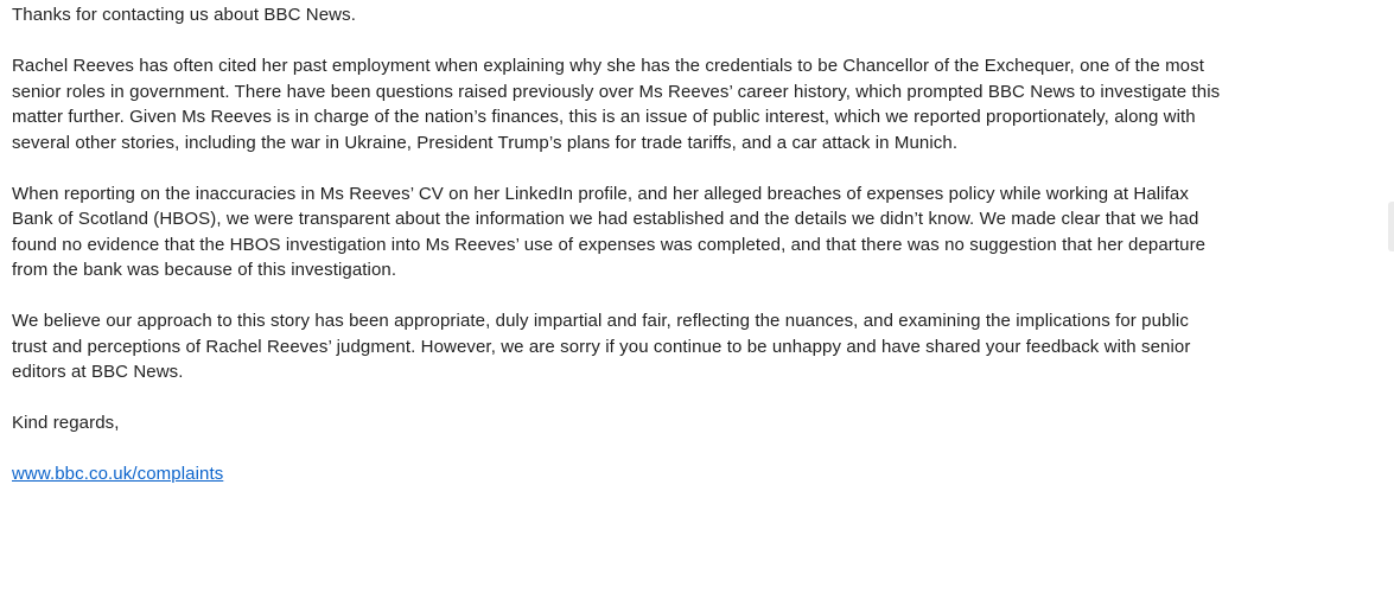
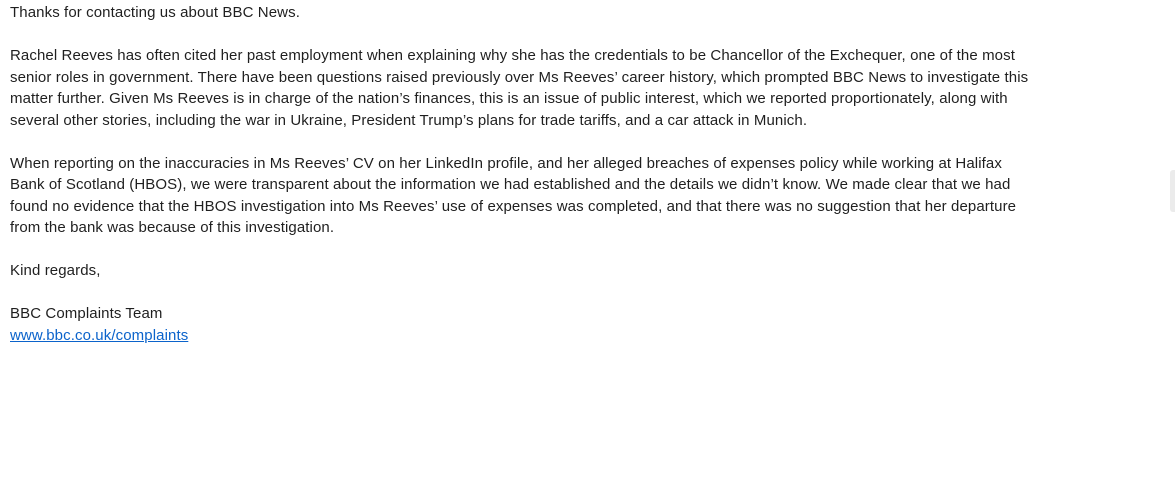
  Thanks for contacting us about BBC News.
  Rachel Reeves has often cited her past employment when explaining why she has the credentials to be Chancellor of the Exchequer, one of the most
  senior roles in government. There have been questions raised previously over Ms Reeves’ career history, which prompted BBC News to investigate this
  matter further. Given Ms Reeves is in charge of the nation’s finances, this is an issue of public interest, which we reported proportionately, along with
  several other stories, including the war in Ukraine, President Trump’s plans for trade tariffs, and a car attack in Munich.
  When reporting on the inaccuracies in Ms Reeves’ CV on her LinkedIn profile, and her alleged breaches of expenses policy while working at Halifax
  Bank of Scotland (HBOS), we were transparent about the information we had established and the details we didn’t know. We made clear that we had
  found no evidence that the HBOS investigation into Ms Reeves’ use of expenses was completed, and that there was no suggestion that her departure
  from the bank was because of this investigation.
- We believe our approach to this story has been appropriate, duly impartial and fair, reflecting the nuances, and examining the implications for public
- trust and perceptions of Rachel Reeves’ judgment. However, we are sorry if you continue to be unhappy and have shared your feedback with senior
- editors at BBC News.
  Kind regards,
+ BBC Complaints Team
  www.bbc.co.uk/complaints
